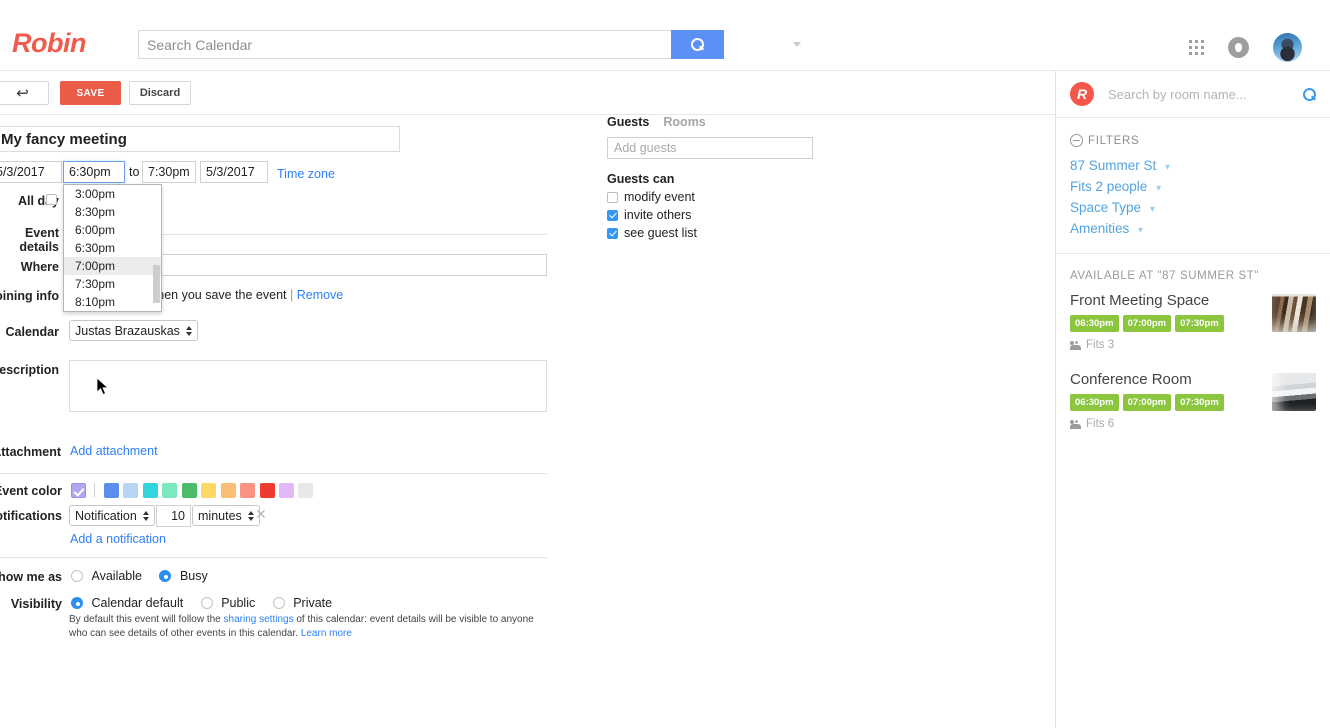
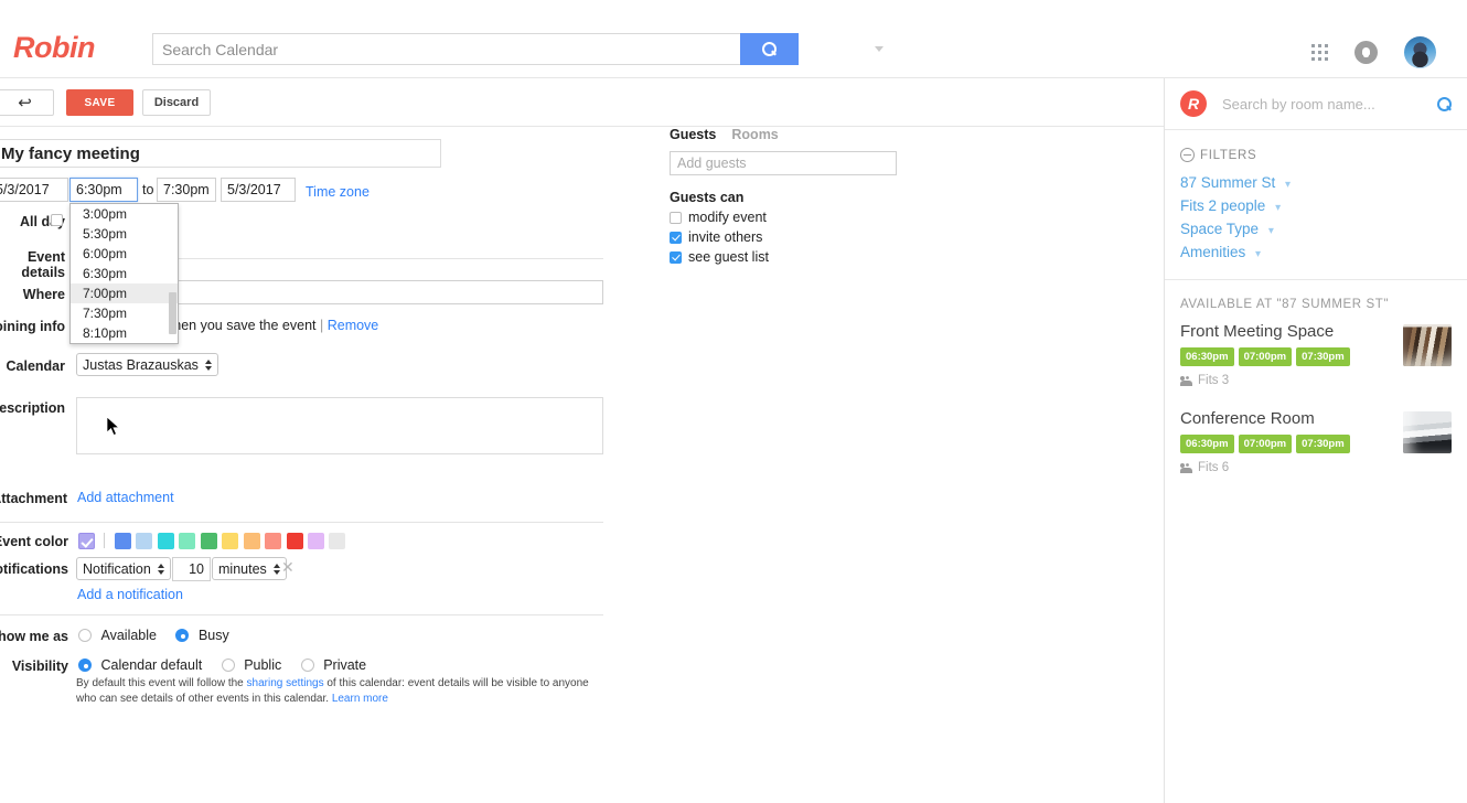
  Robin
  Search Calendar
  ↩
  SAVE
  Discard
  My fancy meeting
  /3/2017
  6:30pm
  to
  7:30pm
  5/3/2017
  Time zone
  3:00pm
- 8:30pm
+ 5:30pm
  6:00pm
  6:30pm
  7:00pm
  7:30pm
  8:10pm
  Event details
  Where
  ining info
  Calendar
  Justas Brazauskas
  escription
  ttachment
  Add attachment
  vent color
  tifications
  Notification
  10
  minutes
  ✕
  Add a notification
  how me as
  Available Busy
  Visibility
  Calendar default Public Private
  By default this event will follow the sharing settings of this calendar: event details will be visible to anyone who can see details of other events in this calendar. Learn more
  Guests
  Rooms
  Add guests
  Guests can
  modify event
  invite others
  see guest list
  R
  Search by room name...
  FILTERS
  87 Summer St ▾
  Fits 2 people ▾
  Space Type ▾
  Amenities ▾
  AVAILABLE AT "87 SUMMER ST"
  Front Meeting Space
  06:30pm
  07:00pm
  07:30pm
  Fits 3
  Conference Room
  06:30pm
  07:00pm
  07:30pm
  Fits 6
